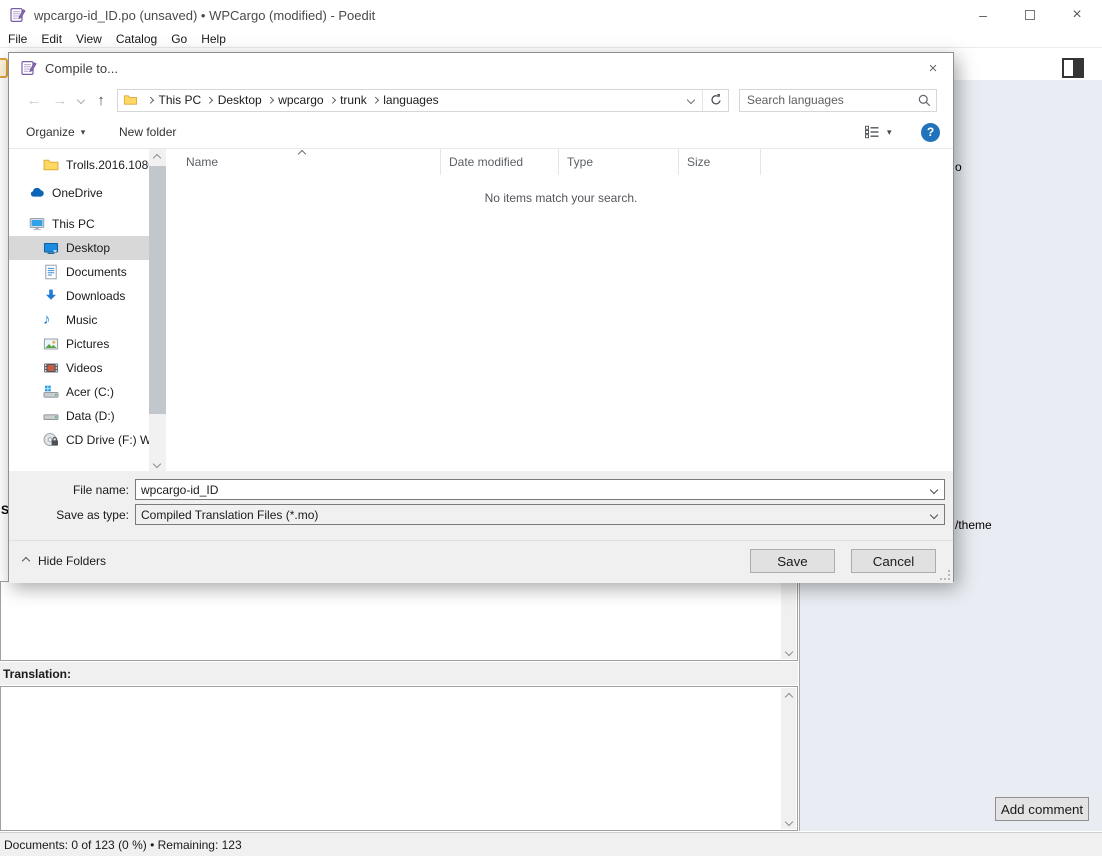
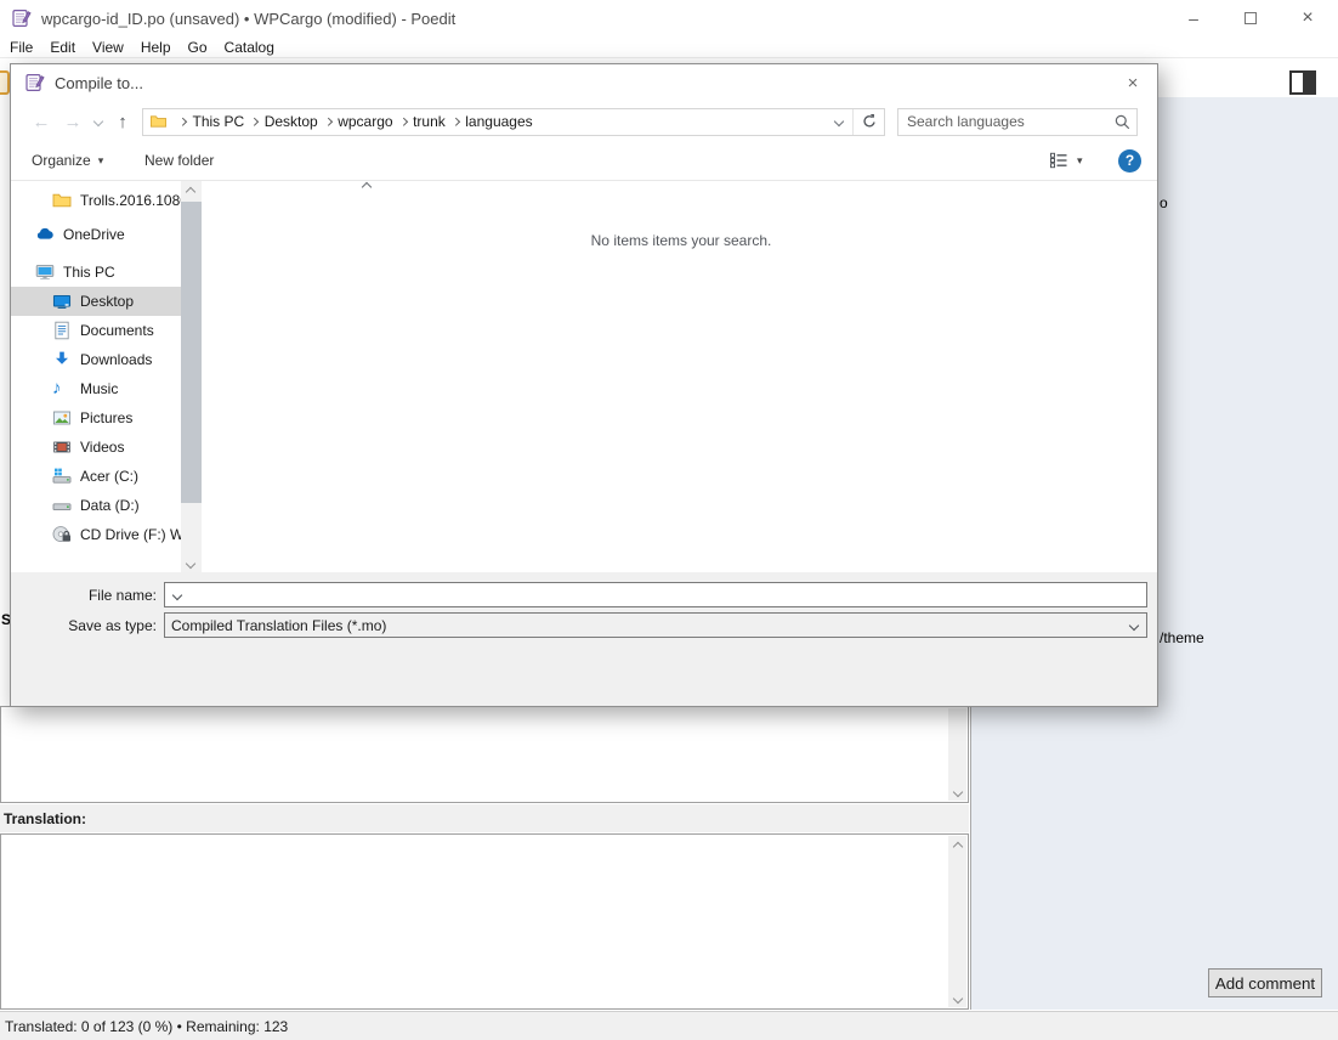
  wpcargo-id_ID.po (unsaved) • WPCargo (modified) - Poedit
  –
  ×
  File
  Edit
  View
- Catalog
+ Help
  Go
- Help
+ Catalog
  o
  /theme
  Add comment
  S
  Translation:
- Documents: 0 of 123 (0 %) • Remaining: 123
+ Translated: 0 of 123 (0 %) • Remaining: 123
  Compile to...
  ×
  ←
  →
  ↑
  This PC
  Desktop
  wpcargo
  trunk
  languages
  Search languages
  Organize
  ▾
  New folder
  ▾
  ?
  Trolls.2016.108
  OneDrive
  This PC
  Desktop
  Documents
  Downloads
  ♪
  Music
  Pictures
  Videos
  Acer (C:)
  Data (D:)
  CD Drive (F:) W
- Name
- Date modified
- Type
- Size
- No items match your search.
+ No items items your search.
  File name:
- wpcargo-id_ID
  Save as type:
  Compiled Translation Files (*.mo)
- Hide Folders
- Save
- Cancel
